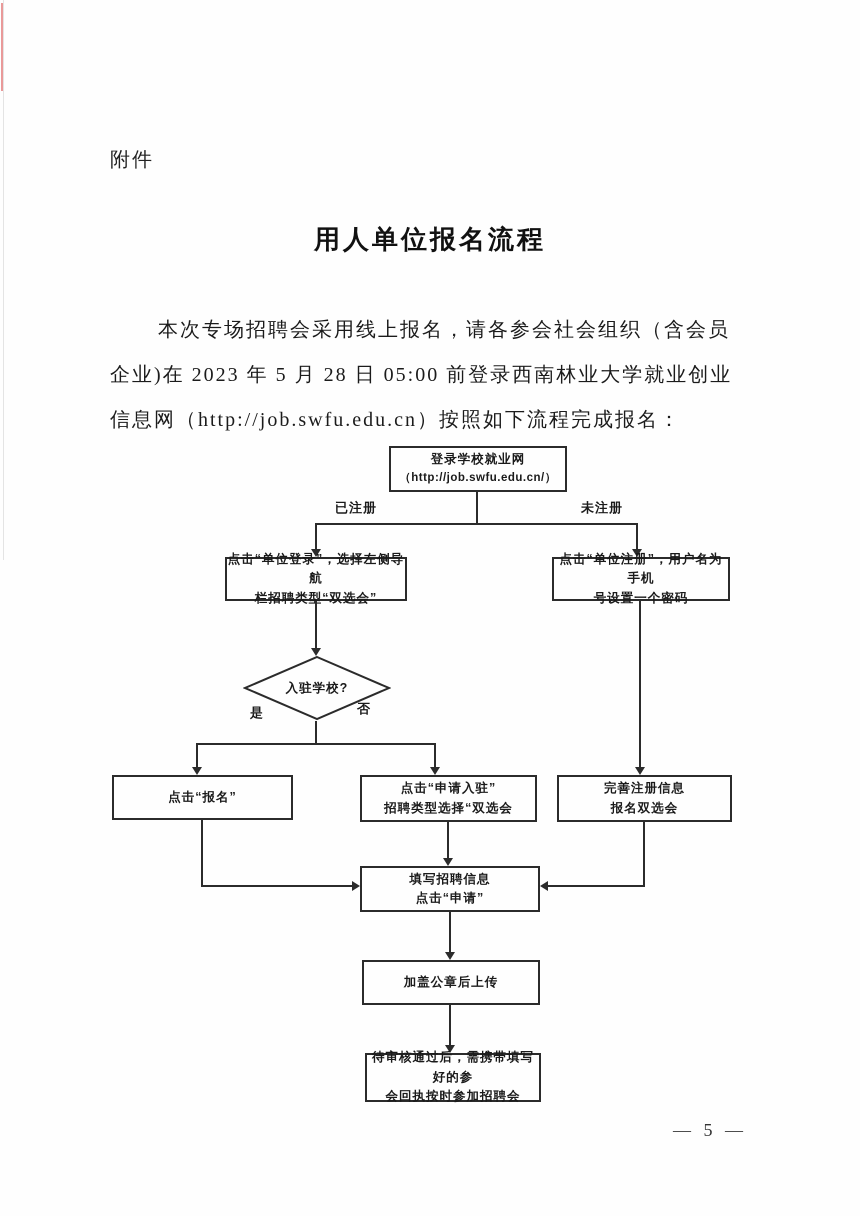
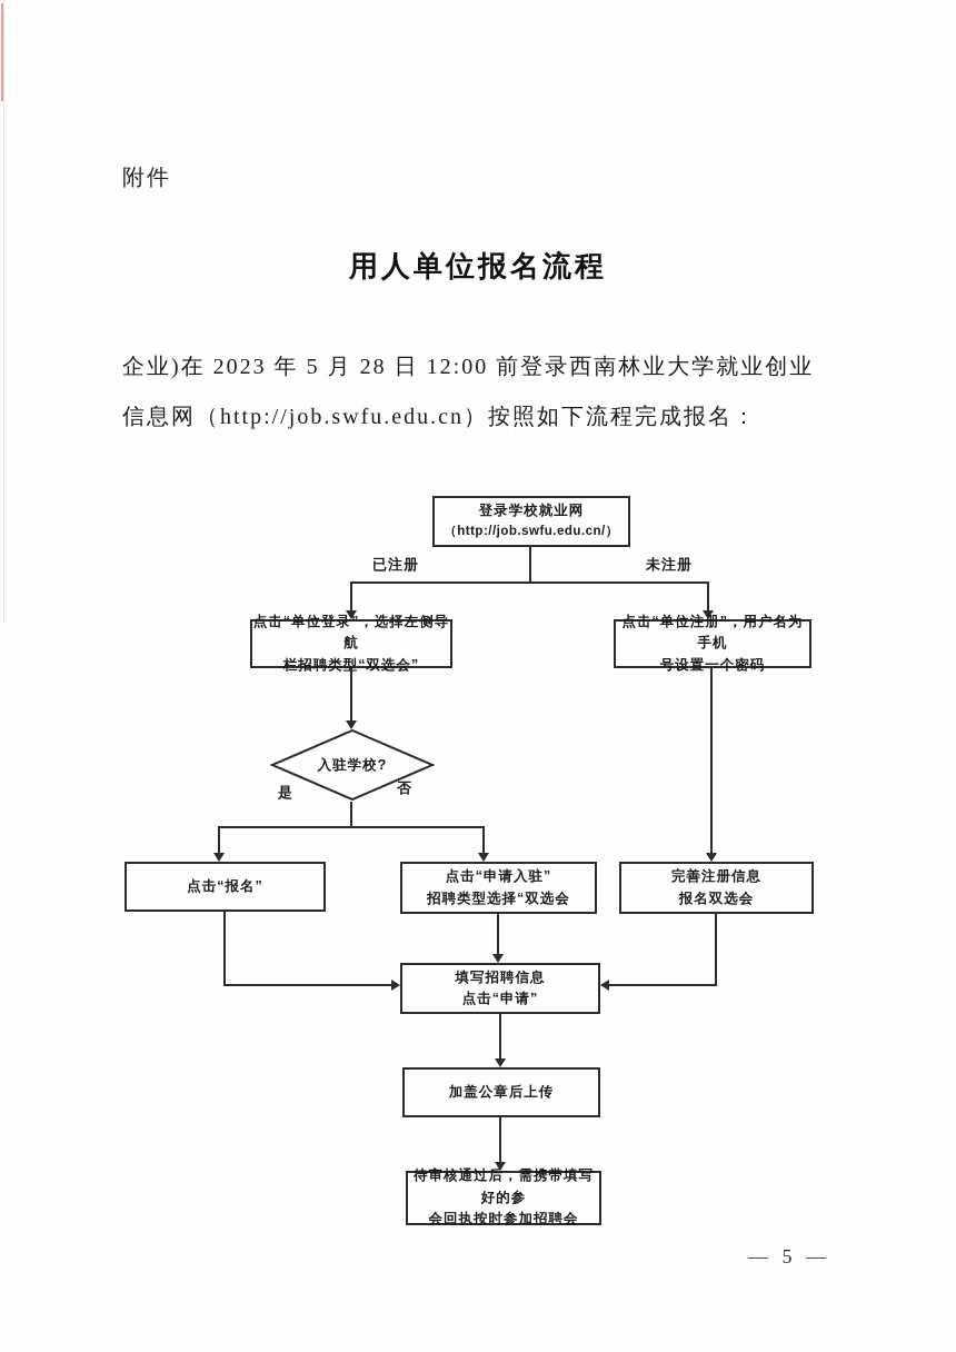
  附件
  用人单位报名流程
- 本次专场招聘会采用线上报名，请各参会社会组织（含会员
- 企业)在 2023 年 5 月 28 日 05:00 前登录西南林业大学就业创业
+ 企业)在 2023 年 5 月 28 日 12:00 前登录西南林业大学就业创业
  信息网（http://job.swfu.edu.cn）按照如下流程完成报名：
  登录学校就业网
  （http://job.swfu.edu.cn/）
  已注册
  未注册
  点击“单位登录”，选择左侧导航
  栏招聘类型“双选会”
  点击“单位注册”，用户名为手机
  号设置一个密码
  入驻学校?
  是
  否
  点击“报名”
  点击“申请入驻”
  招聘类型选择“双选会
  完善注册信息
  报名双选会
  填写招聘信息
  点击“申请”
  加盖公章后上传
  待审核通过后，需携带填写好的参
  会回执按时参加招聘会
  — 5 —
